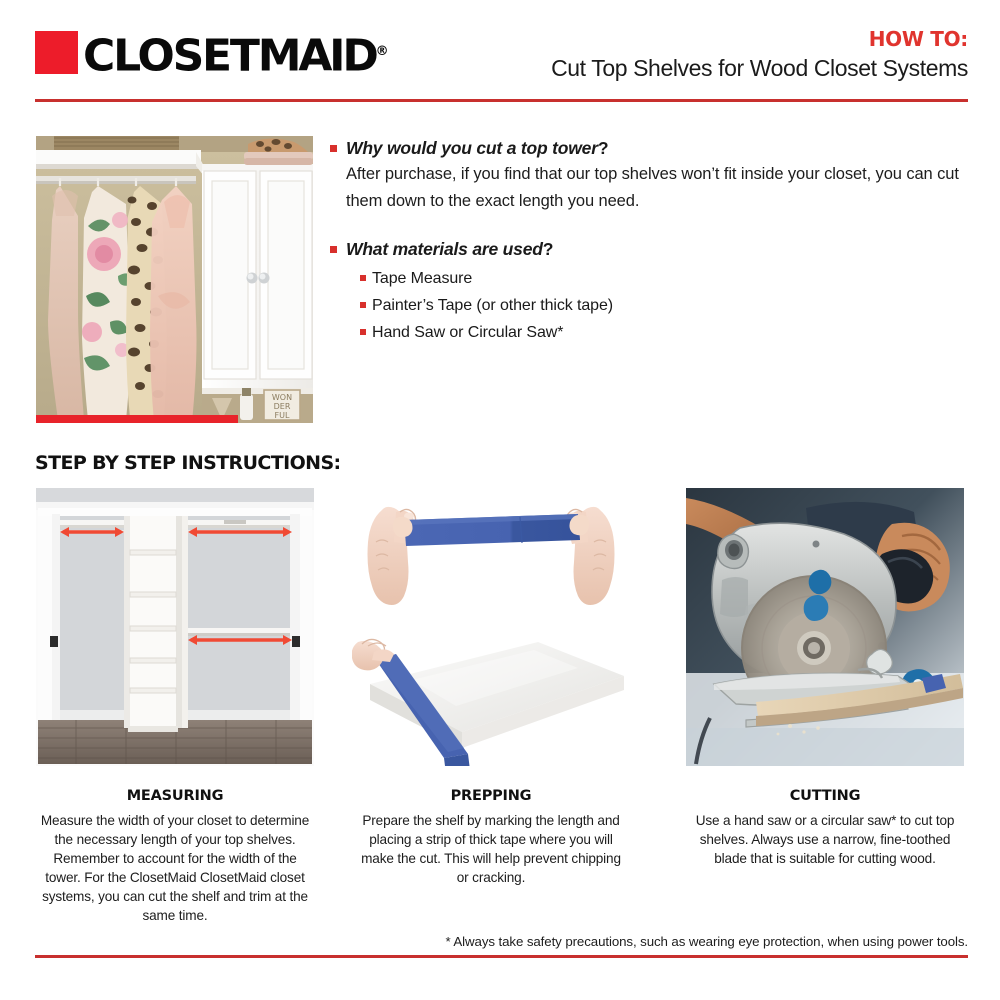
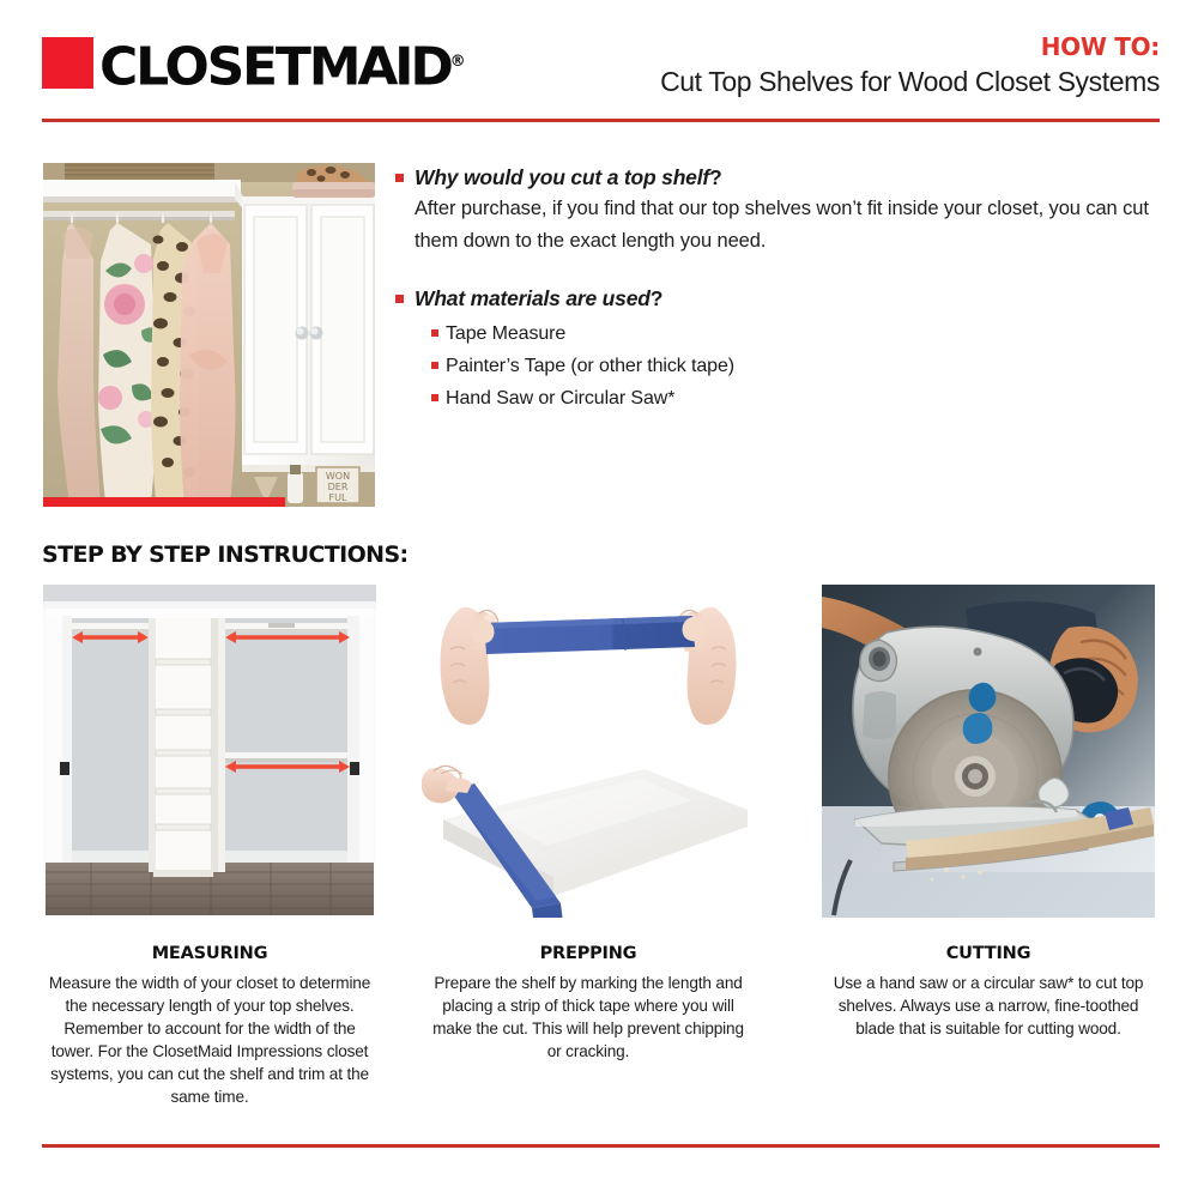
  CLOSETMAID®
  HOW TO:
  Cut Top Shelves for Wood Closet Systems
  WON
  DER
  FUL
- Why would you cut a top tower?
+ Why would you cut a top shelf?
  After purchase, if you find that our top shelves won’t fit inside your closet, you can cut them down to the exact length you need.
  What materials are used?
  Tape Measure
  Painter’s Tape (or other thick tape)
  Hand Saw or Circular Saw*
  STEP BY STEP INSTRUCTIONS:
  MEASURING
- Measure the width of your closet to determine the necessary length of your top shelves. Remember to account for the width of the tower. For the ClosetMaid ClosetMaid closet systems, you can cut the shelf and trim at the same time.
+ Measure the width of your closet to determine the necessary length of your top shelves. Remember to account for the width of the tower. For the ClosetMaid Impressions closet systems, you can cut the shelf and trim at the same time.
  PREPPING
  Prepare the shelf by marking the length and placing a strip of thick tape where you will make the cut. This will help prevent chipping or cracking.
  CUTTING
  Use a hand saw or a circular saw* to cut top shelves. Always use a narrow, fine-toothed blade that is suitable for cutting wood.
- * Always take safety precautions, such as wearing eye protection, when using power tools.
